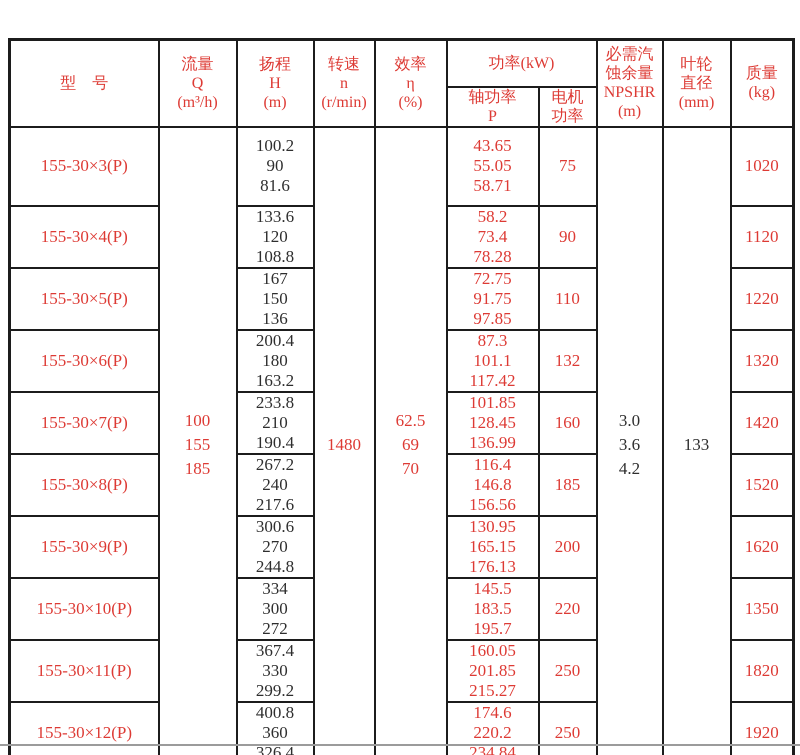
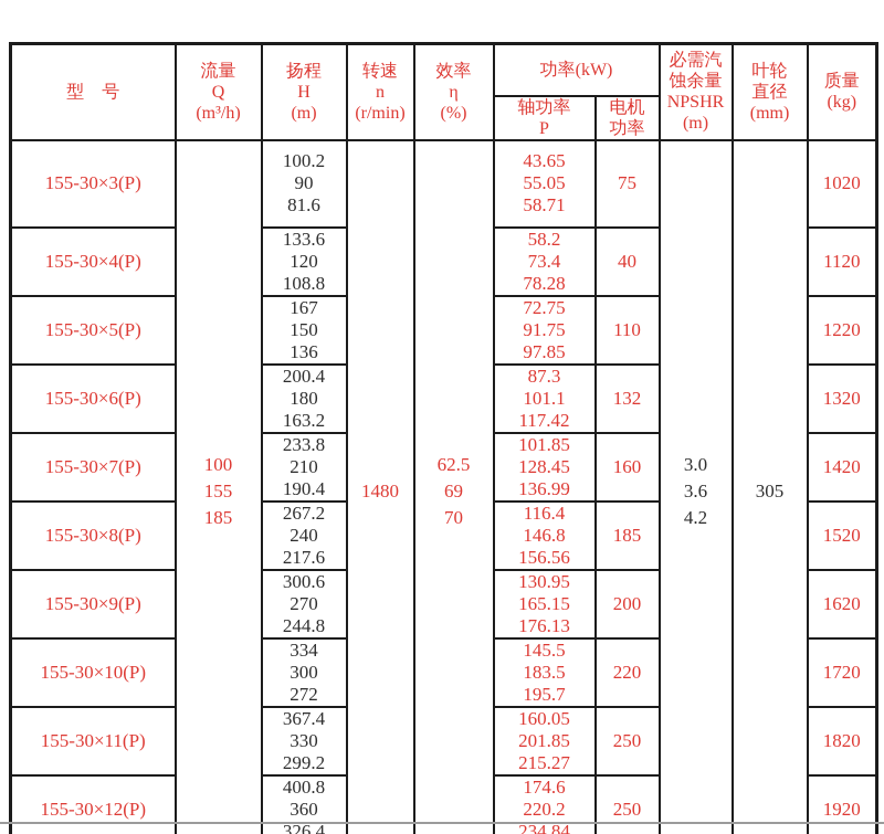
  型 号	流量 Q (m³/h)	扬程 H (m)	转速 n (r/min)	效率 η (%)	功率(kW)	必需汽 蚀余量 NPSHR (m)	叶轮 直径 (mm)	质量 (kg)
  轴功率 P	电机 功率
- 155-30×3(P)	100 155 185	100.2 90 81.6	1480	62.5 69 70	43.65 55.05 58.71	75	3.0 3.6 4.2	133	1020
+ 155-30×3(P)	100 155 185	100.2 90 81.6	1480	62.5 69 70	43.65 55.05 58.71	75	3.0 3.6 4.2	305	1020
- 155-30×4(P)	133.6 120 108.8	58.2 73.4 78.28	90	1120
+ 155-30×4(P)	133.6 120 108.8	58.2 73.4 78.28	40	1120
  155-30×5(P)	167 150 136	72.75 91.75 97.85	110	1220
  155-30×6(P)	200.4 180 163.2	87.3 101.1 117.42	132	1320
  155-30×7(P)	233.8 210 190.4	101.85 128.45 136.99	160	1420
  155-30×8(P)	267.2 240 217.6	116.4 146.8 156.56	185	1520
  155-30×9(P)	300.6 270 244.8	130.95 165.15 176.13	200	1620
- 155-30×10(P)	334 300 272	145.5 183.5 195.7	220	1350
+ 155-30×10(P)	334 300 272	145.5 183.5 195.7	220	1720
  155-30×11(P)	367.4 330 299.2	160.05 201.85 215.27	250	1820
  155-30×12(P)	400.8 360 326.4	174.6 220.2 234.84	250	1920
